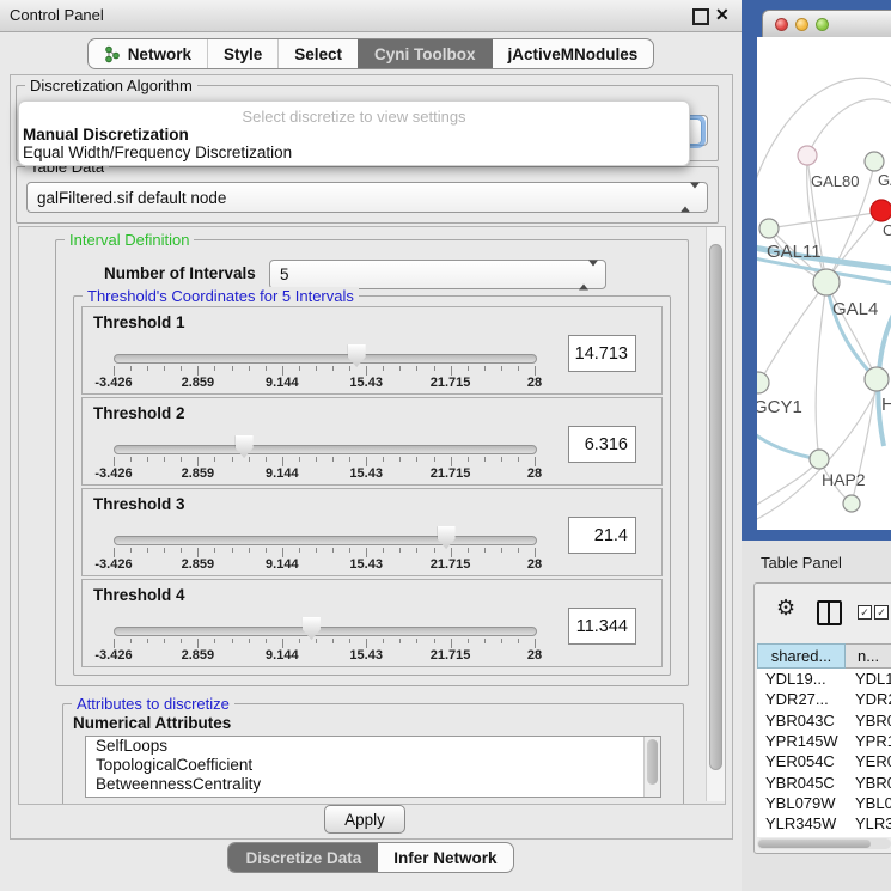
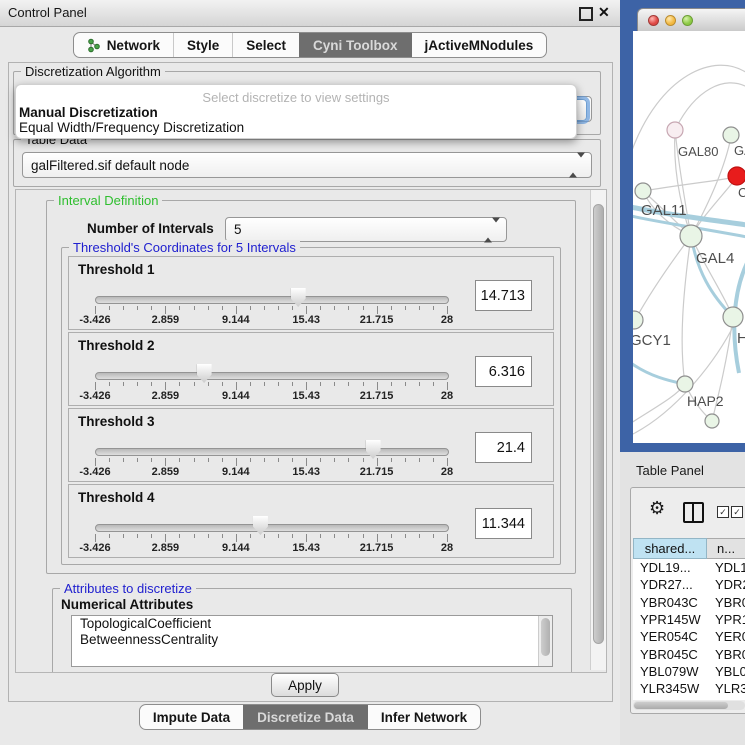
  Control Panel
  ✕
  Network
  Style
  Select
  Cyni Toolbox
  jActiveMNodules
  Discretization Algorithm
  Table Data
  galFiltered.sif default node
  Interval Definition
  Number of Intervals
  5
  Threshold's Coordinates for 5 Intervals
  Threshold 1
  -3.426
  2.859
  9.144
  15.43
  21.715
  28
  14.713
  Threshold 2
  -3.426
  2.859
  9.144
  15.43
  21.715
  28
  6.316
  Threshold 3
  -3.426
  2.859
  9.144
  15.43
  21.715
  28
  21.4
  Threshold 4
  -3.426
  2.859
  9.144
  15.43
  21.715
  28
  11.344
  Attributes to discretize
  Numerical Attributes
- SelfLoops
  TopologicalCoefficient
  BetweennessCentrality
  Apply
  Select discretize to view settings
  Manual Discretization
  Equal Width/Frequency Discretization
+ Impute Data
  Discretize Data
  Infer Network
  GAL80
  C
  GAL11
  GAL4
  GCY1
  H
  HAP2
  Table Panel
  ⚙
  ✓
  ✓
  shared...
  n...
  YDL19...
  YDL1
  YDR27...
  YDR
  YBR043C
  YBR
  YPR145W
  YPR
  YER054C
  YER
  YBR045C
  YBR
  YBL079W
  YBL0
  YLR345W
  YLR3
